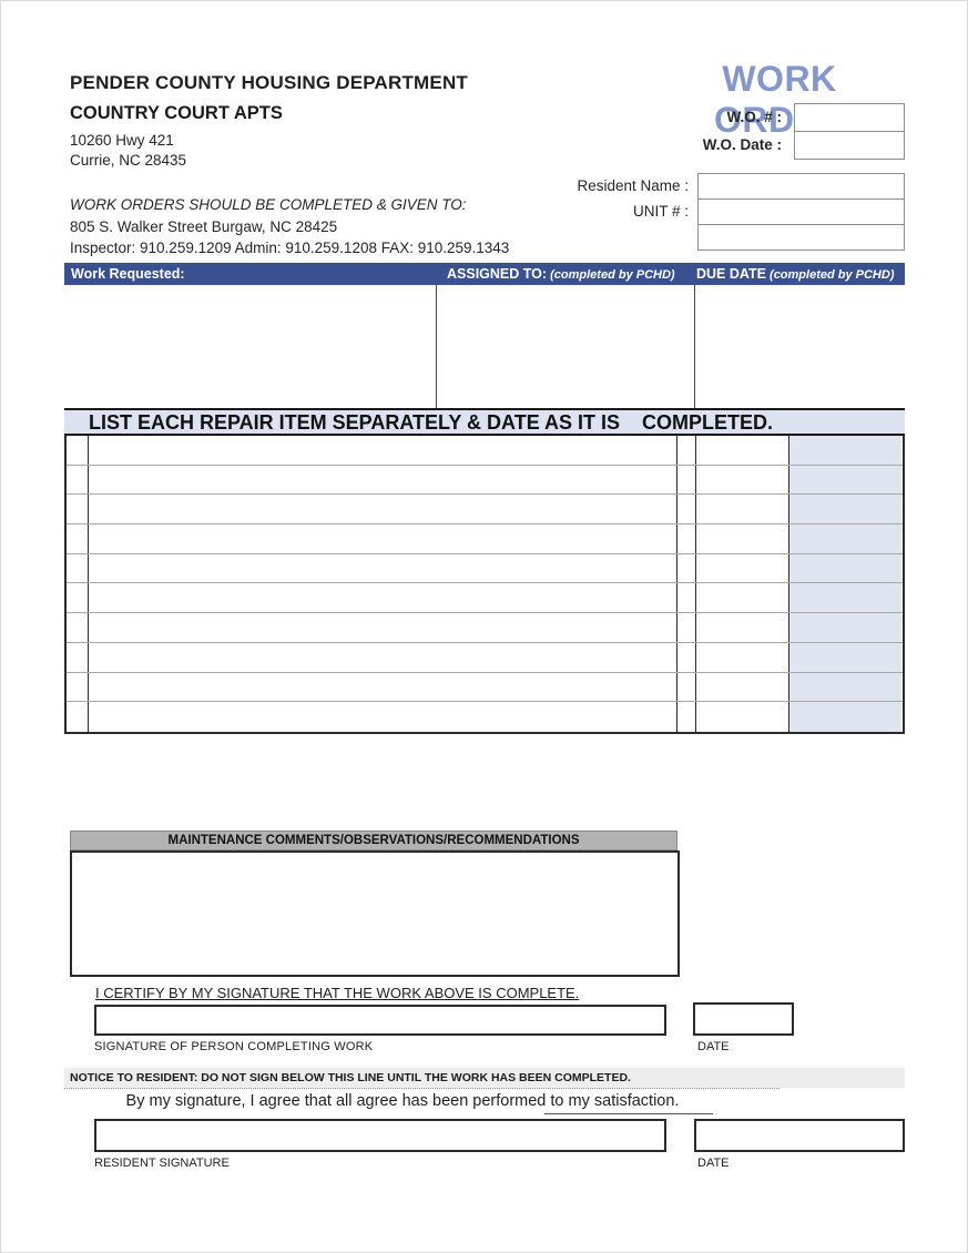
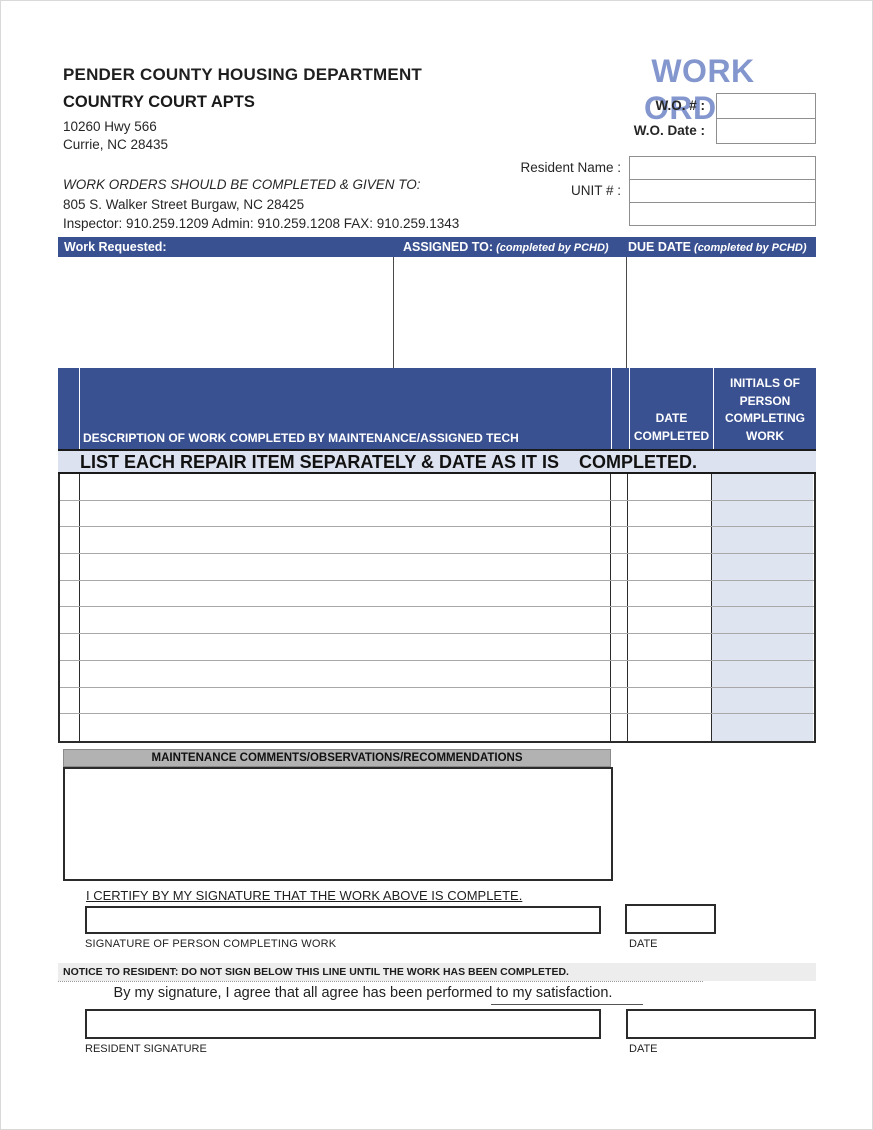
  PENDER COUNTY HOUSING DEPARTMENT
  COUNTRY COURT APTS
- 10260 Hwy 421
+ 10260 Hwy 566
  Currie, NC 28435
  WORK ORD
  W.O. # :
  W.O. Date :
  Resident Name :
  UNIT # :
  WORK ORDERS SHOULD BE COMPLETED & GIVEN TO:
  805 S. Walker Street Burgaw, NC 28425
  Inspector: 910.259.1209 Admin: 910.259.1208 FAX: 910.259.1343
  Work Requested:
  ASSIGNED TO: (completed by PCHD)
  DUE DATE (completed by PCHD)
+ DESCRIPTION OF WORK COMPLETED BY MAINTENANCE/ASSIGNED TECH
+ DATE COMPLETED
+ INITIALS OF PERSON COMPLETING WORK
  LIST EACH REPAIR ITEM SEPARATELY & DATE AS IT IS COMPLETED.
  MAINTENANCE COMMENTS/OBSERVATIONS/RECOMMENDATIONS
  I CERTIFY BY MY SIGNATURE THAT THE WORK ABOVE IS COMPLETE.
  SIGNATURE OF PERSON COMPLETING WORK
  DATE
  NOTICE TO RESIDENT: DO NOT SIGN BELOW THIS LINE UNTIL THE WORK HAS BEEN COMPLETED.
  By my signature, I agree that all agree has been performed to my satisfaction.
  RESIDENT SIGNATURE
  DATE
